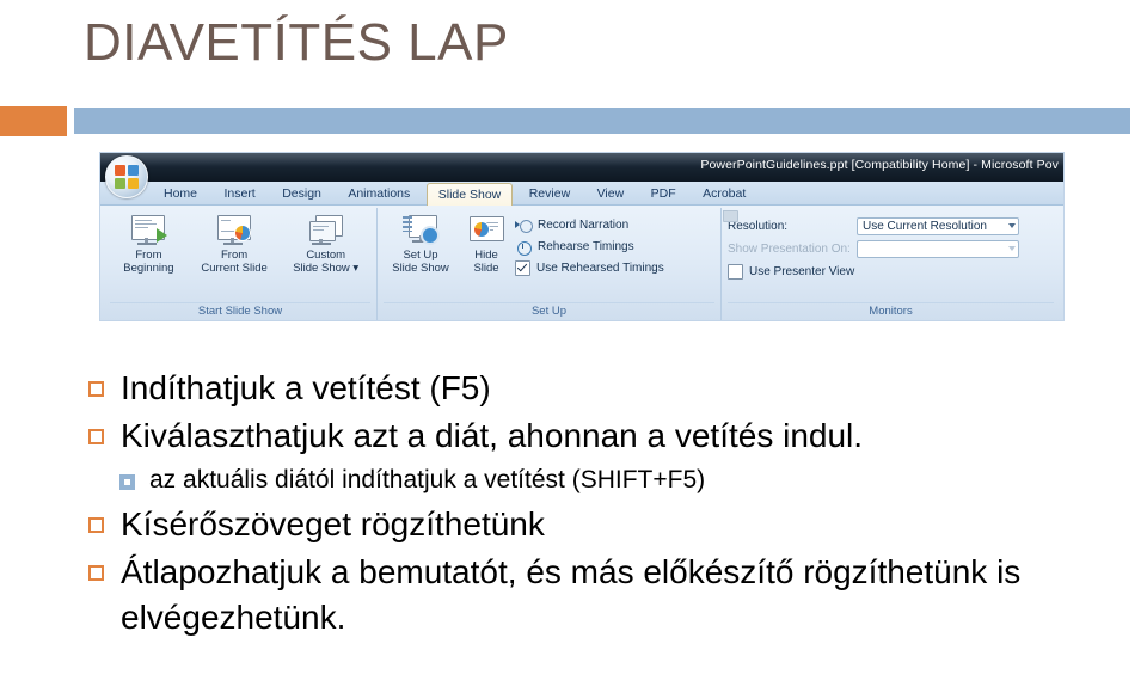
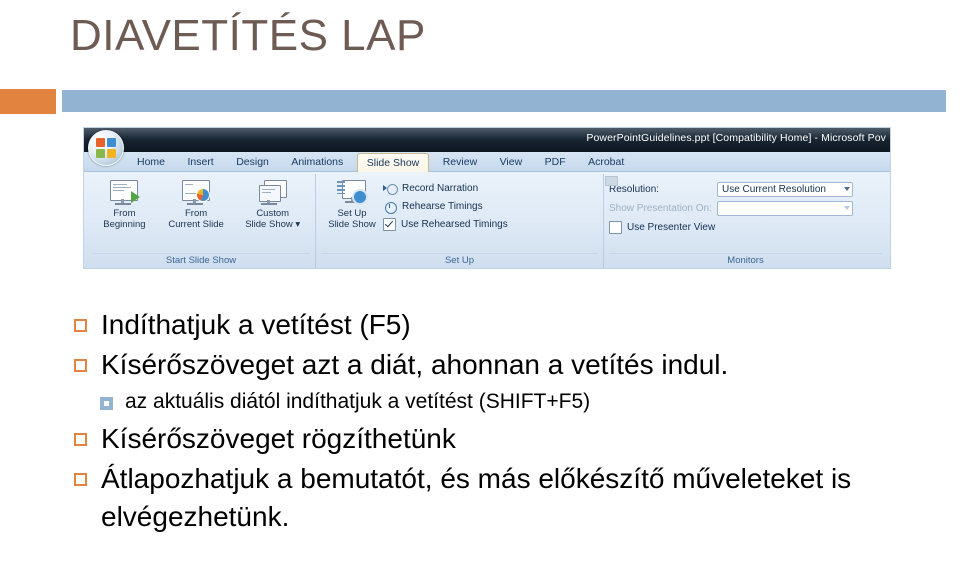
  DIAVETÍTÉS LAP
  PowerPointGuidelines.ppt [Compatibility Home] - Microsoft Pov
  Home Insert Design Animations Slide Show Review View PDF Acrobat
  From
  Beginning
  From
  Current Slide
  Custom
  Slide Show ▾
  Start Slide Show
  Set Up
  Slide Show
- Hide
- Slide
  Record Narration
  Rehearse Timings
  Use Rehearsed Timings
  Set Up
  Resolution:
  Use Current Resolution
  Show Presentation On:
  Use Presenter View
  Monitors
  Indíthatjuk a vetítést (F5)
- Kiválaszthatjuk azt a diát, ahonnan a vetítés indul.
+ Kísérőszöveget azt a diát, ahonnan a vetítés indul.
  az aktuális diától indíthatjuk a vetítést (SHIFT+F5)
  Kísérőszöveget rögzíthetünk
- Átlapozhatjuk a bemutatót, és más előkészítő rögzíthetünk is elvégezhetünk.
+ Átlapozhatjuk a bemutatót, és más előkészítő műveleteket is elvégezhetünk.
